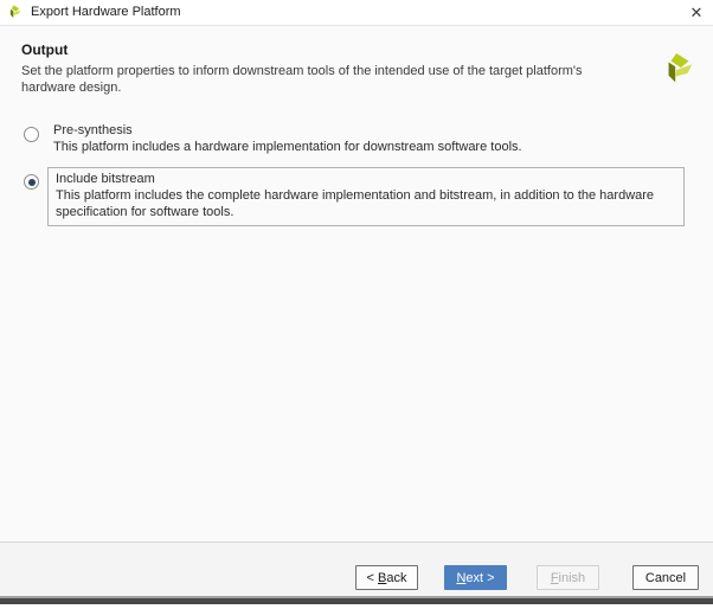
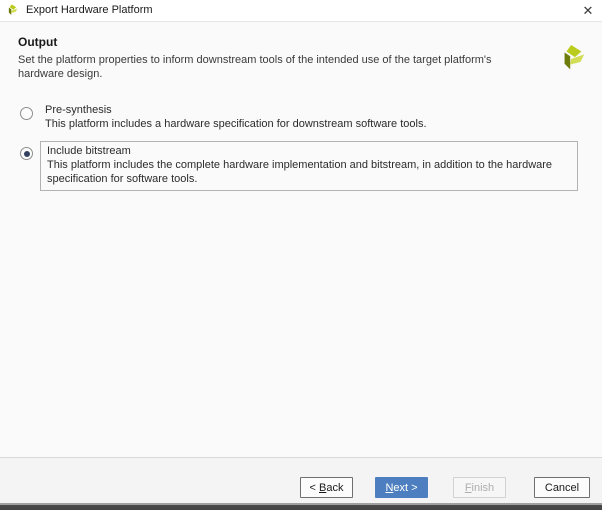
  Export Hardware Platform
  ✕
  Output
  Set the platform properties to inform downstream tools of the intended use of the target platform's hardware design.
  Pre-synthesis
- This platform includes a hardware implementation for downstream software tools.
+ This platform includes a hardware specification for downstream software tools.
  Include bitstream
  This platform includes the complete hardware implementation and bitstream, in addition to the hardware specification for software tools.
  <
  B
  ack
  N
  ext >
  F
  inish
  Cancel
